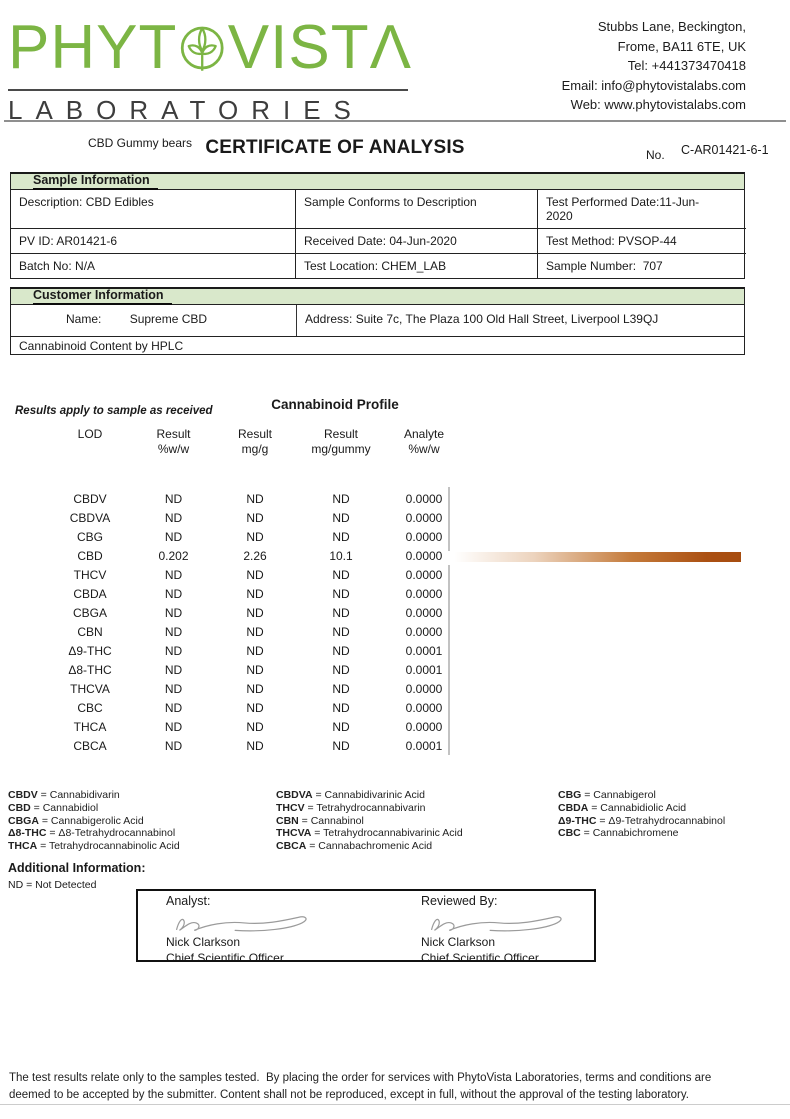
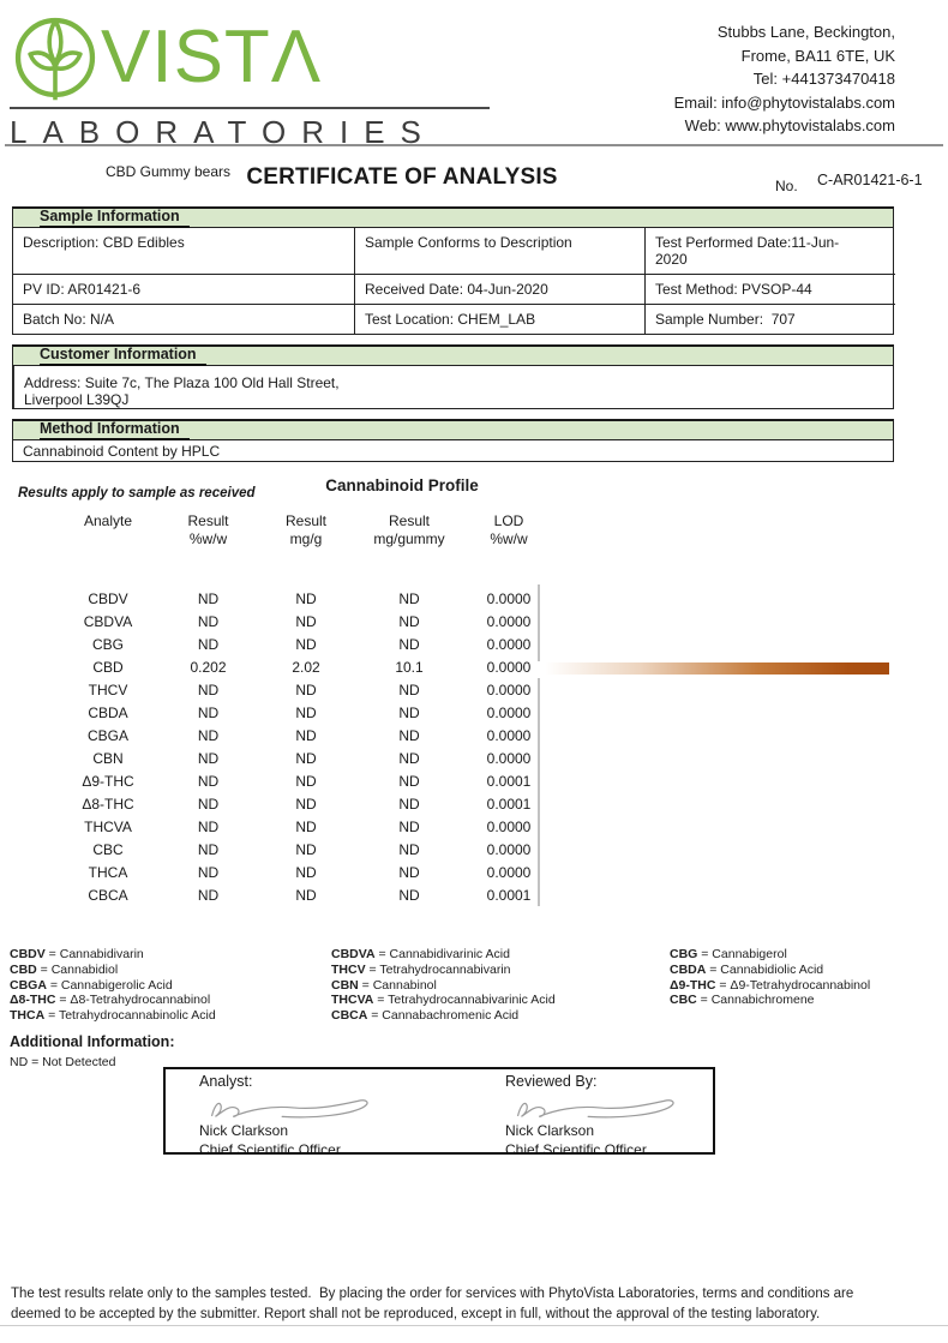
- PHYT
  VISTΛ
  LABORATORIES
  Stubbs Lane, Beckington,
  Frome, BA11 6TE, UK
  Tel: +441373470418
  Email: info@phytovistalabs.com
  Web: www.phytovistalabs.com
  CBD Gummy bears
  CERTIFICATE OF ANALYSIS
  No.
  C-AR01421-6-1
  Sample Information
  Description: CBD Edibles
  Sample Conforms to Description
  Test Performed Date:11-Jun-2020
  PV ID: AR01421-6
  Received Date: 04-Jun-2020
  Test Method: PVSOP-44
  Batch No: N/A
  Test Location: CHEM_LAB
  Sample Number: 707
  Customer Information
- Name: Supreme CBD
  Address: Suite 7c, The Plaza 100 Old Hall Street, Liverpool L39QJ
+ Method Information
  Cannabinoid Content by HPLC
  Results apply to sample as received
  Cannabinoid Profile
- LOD
+ Analyte
  Result
  %w/w
  Result
  mg/g
  Result
  mg/gummy
- Analyte
+ LOD
  %w/w
  CBDV
  ND
  ND
  ND
  0.0000
  CBDVA
  ND
  ND
  ND
  0.0000
  CBG
  ND
  ND
  ND
  0.0000
  CBD
  0.202
- 2.26
+ 2.02
  10.1
  0.0000
  THCV
  ND
  ND
  ND
  0.0000
  CBDA
  ND
  ND
  ND
  0.0000
  CBGA
  ND
  ND
  ND
  0.0000
  CBN
  ND
  ND
  ND
  0.0000
  Δ9-THC
  ND
  ND
  ND
  0.0001
  Δ8-THC
  ND
  ND
  ND
  0.0001
  THCVA
  ND
  ND
  ND
  0.0000
  CBC
  ND
  ND
  ND
  0.0000
  THCA
  ND
  ND
  ND
  0.0000
  CBCA
  ND
  ND
  ND
  0.0001
  CBDV = Cannabidivarin
  CBD = Cannabidiol
  CBGA = Cannabigerolic Acid
  Δ8-THC = Δ8-Tetrahydrocannabinol
  THCA = Tetrahydrocannabinolic Acid
  CBDVA = Cannabidivarinic Acid
  THCV = Tetrahydrocannabivarin
  CBN = Cannabinol
  THCVA = Tetrahydrocannabivarinic Acid
  CBCA = Cannabachromenic Acid
  CBG = Cannabigerol
  CBDA = Cannabidiolic Acid
  Δ9-THC = Δ9-Tetrahydrocannabinol
  CBC = Cannabichromene
  Additional Information:
  ND = Not Detected
  Analyst:
  Nick Clarkson
  Chief Scientific Officer
  Reviewed By:
  Nick Clarkson
  Chief Scientific Officer
  The test results relate only to the samples tested. By placing the order for services with PhytoVista Laboratories, terms and conditions are
- deemed to be accepted by the submitter. Content shall not be reproduced, except in full, without the approval of the testing laboratory.
+ deemed to be accepted by the submitter. Report shall not be reproduced, except in full, without the approval of the testing laboratory.
